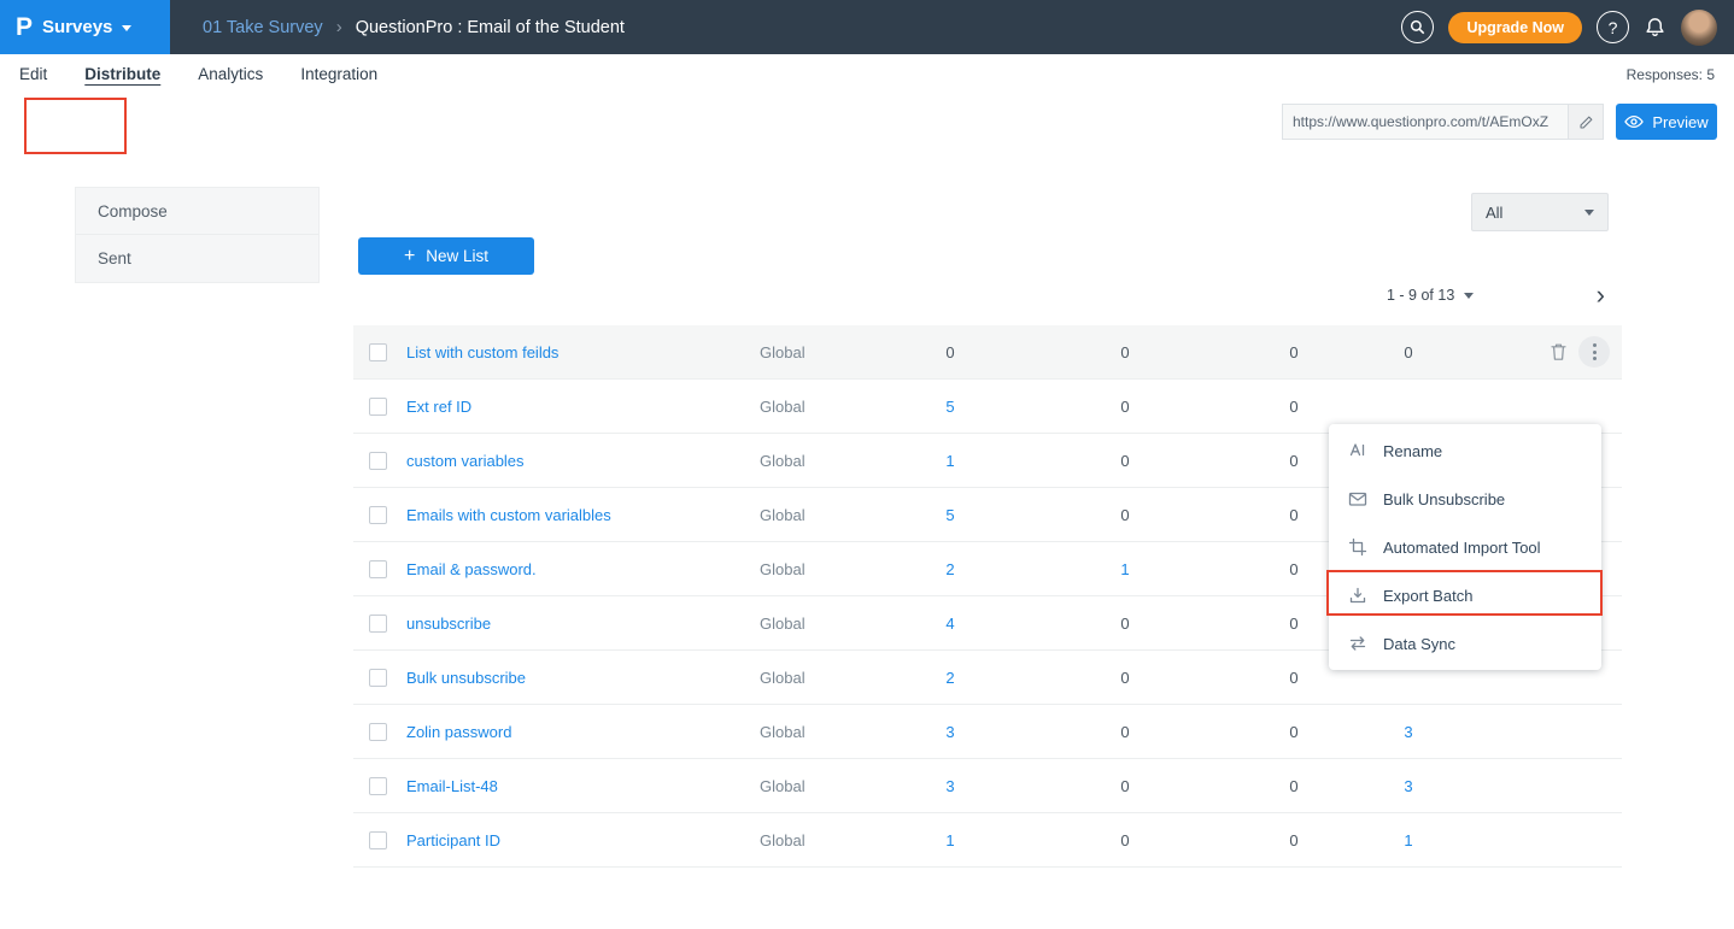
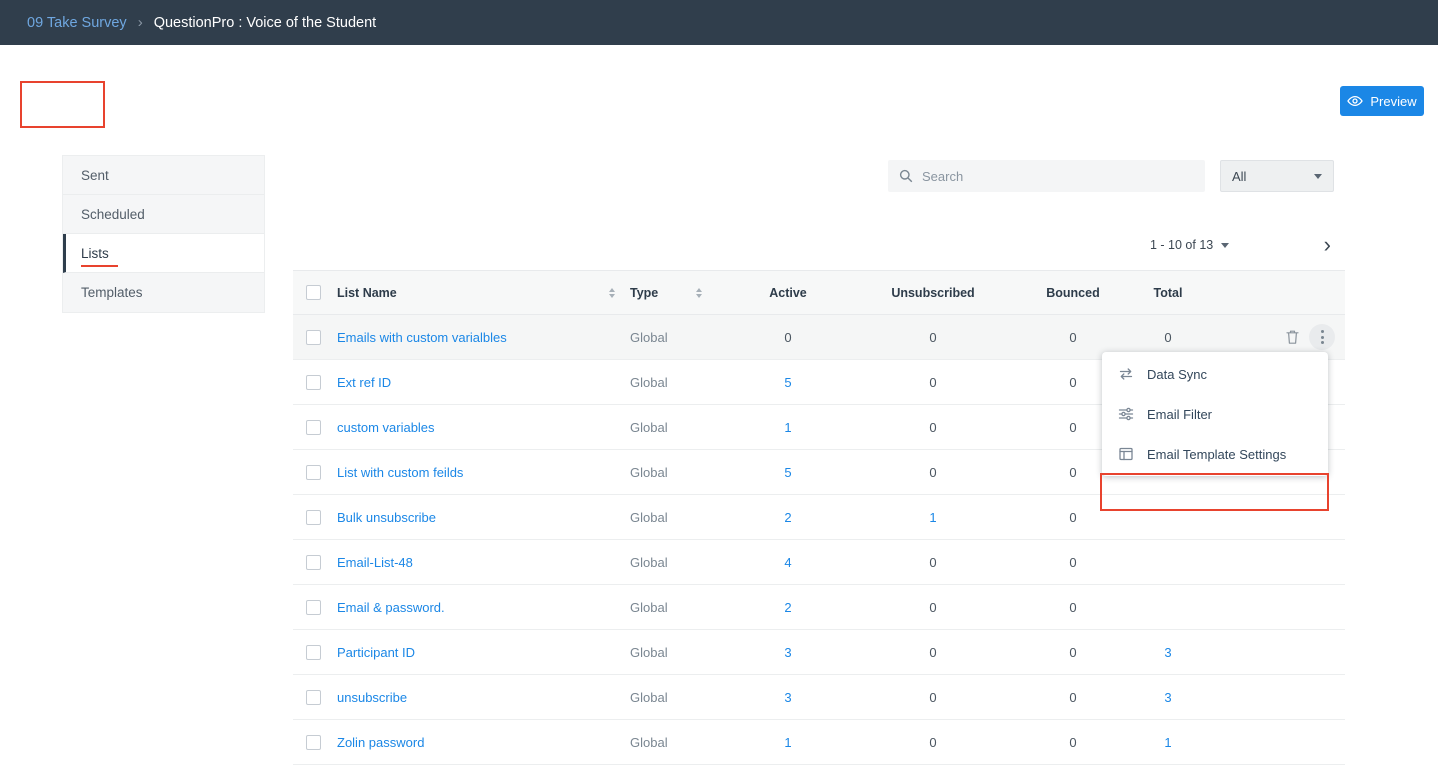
- P
- Surveys
- 01 Take Survey
+ 09 Take Survey
  ›
- QuestionPro : Email of the Student
+ QuestionPro : Voice of the Student
- Upgrade Now
- ?
- Edit
- Distribute
- Analytics
- Integration
- Responses: 5
- https://www.questionpro.com/t/AEmOxZ
  Preview
- Compose
  Sent
+ Scheduled
+ Lists
+ Templates
+ Search
  All
- +
- New List
- 1 - 9 of 13
+ 1 - 10 of 13
  ›
+ List Name
+ Type
+ Active
+ Unsubscribed
+ Bounced
+ Total
- List with custom feilds
+ Emails with custom varialbles
  Global
  0
  0
  0
  0
  Ext ref ID
  Global
  5
  0
  0
  custom variables
  Global
  1
  0
  0
- Emails with custom varialbles
+ List with custom feilds
  Global
  5
  0
  0
- Email & password.
+ Bulk unsubscribe
  Global
  2
  1
  0
- unsubscribe
+ Email-List-48
  Global
  4
  0
  0
- Bulk unsubscribe
+ Email & password.
  Global
  2
  0
  0
- Zolin password
+ Participant ID
  Global
  3
  0
  0
  3
- Email-List-48
+ unsubscribe
  Global
  3
  0
  0
  3
- Participant ID
+ Zolin password
  Global
  1
  0
  0
  1
- Rename
- Bulk Unsubscribe
- Automated Import Tool
- Export Batch
  Data Sync
+ Email Filter
+ Email Template Settings
